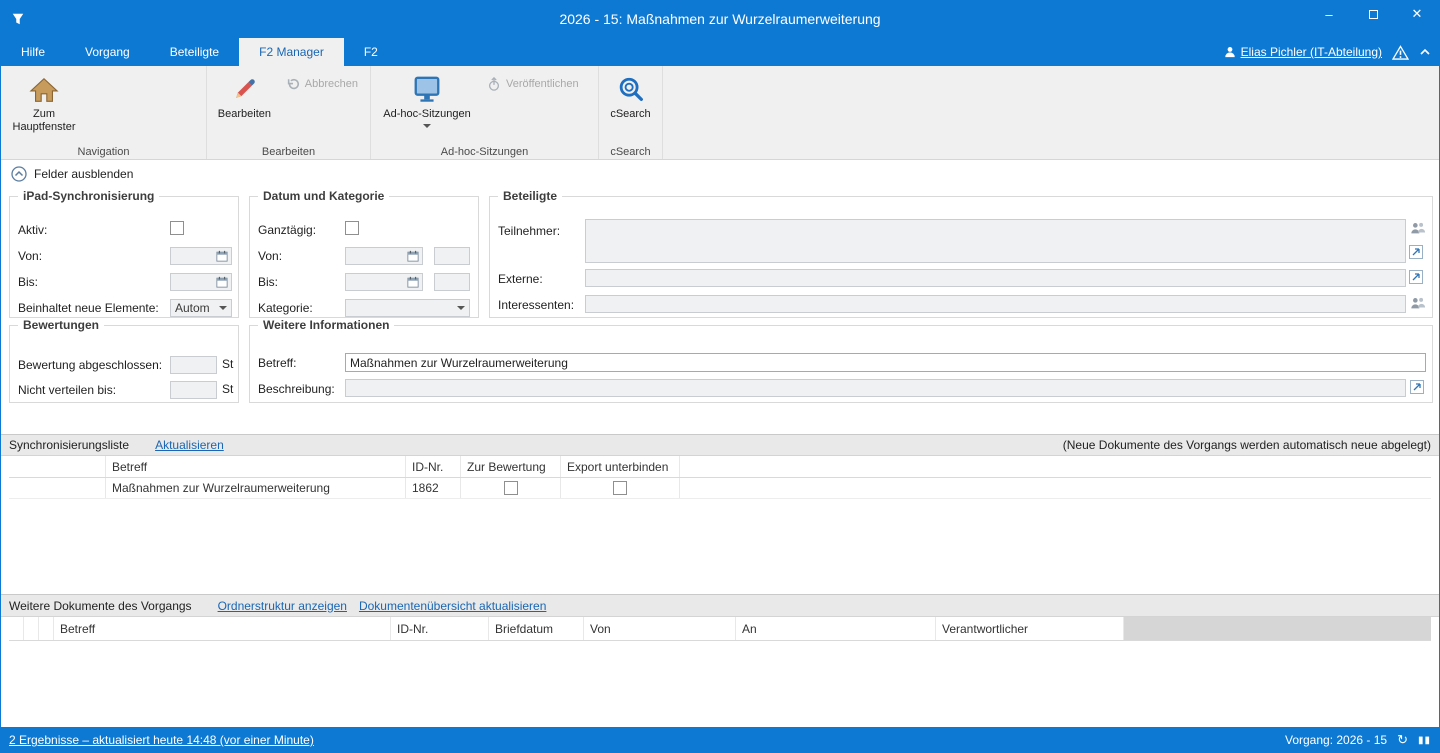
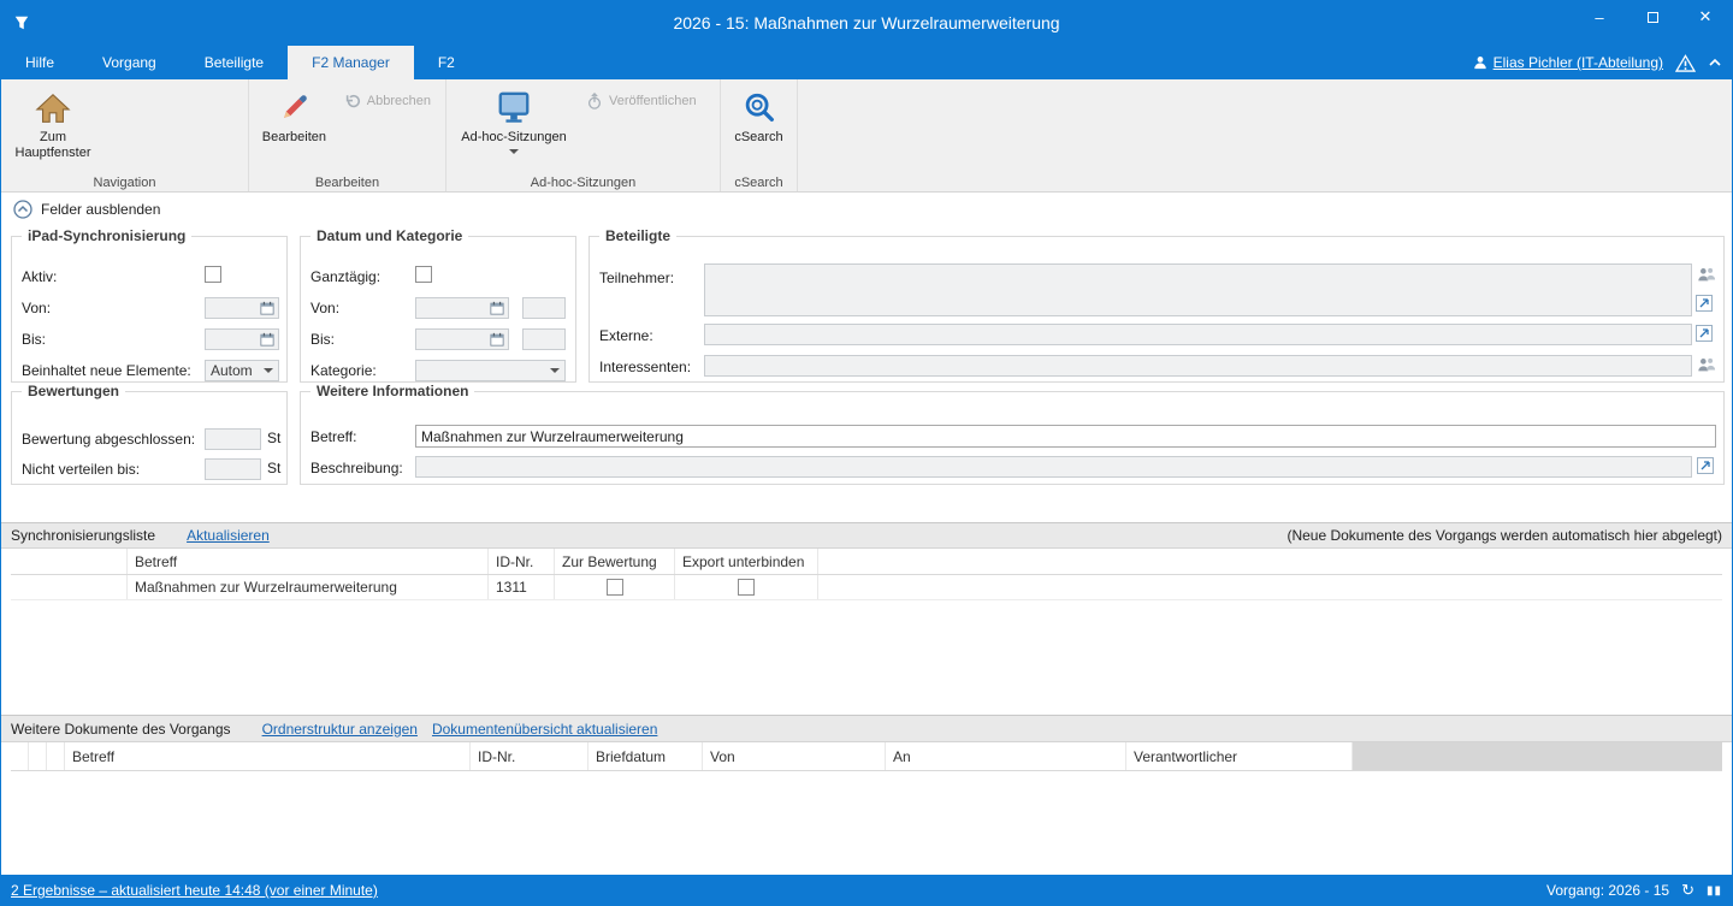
  2026 - 15: Maßnahmen zur Wurzelraumerweiterung
  –
  ✕
  Hilfe
  Vorgang
  Beteiligte
  F2 Manager
  F2
  Elias Pichler (IT-Abteilung)
  Zum Hauptfenster
  Navigation
  Bearbeiten
  Abbrechen
  Bearbeiten
  Ad-hoc-Sitzungen
  Veröffentlichen
  Ad-hoc-Sitzungen
  cSearch
  cSearch
  Felder ausblenden
  iPad-Synchronisierung
  Aktiv:
  Von:
  Bis:
  Beinhaltet neue Elemente:
  Autom
  Datum und Kategorie
  Ganztägig:
  Von:
  Bis:
  Kategorie:
  Beteiligte
  Teilnehmer:
  Externe:
  Interessenten:
  Bewertungen
  Bewertung abgeschlossen:
  St
  Nicht verteilen bis:
  St
  Weitere Informationen
  Betreff:
  Maßnahmen zur Wurzelraumerweiterung
  Beschreibung:
  Synchronisierungsliste
  Aktualisieren
- (Neue Dokumente des Vorgangs werden automatisch neue abgelegt)
+ (Neue Dokumente des Vorgangs werden automatisch hier abgelegt)
  Betreff
  ID-Nr.
  Zur Bewertung
  Export unterbinden
  Maßnahmen zur Wurzelraumerweiterung
- 1862
+ 1311
  Weitere Dokumente des Vorgangs
  Ordnerstruktur anzeigen
  Dokumentenübersicht aktualisieren
  Betreff
  ID-Nr.
  Briefdatum
  Von
  An
  Verantwortlicher
  2 Ergebnisse – aktualisiert heute 14:48 (vor einer Minute)
  Vorgang: 2026 - 15
  ↻
  ▮▮
